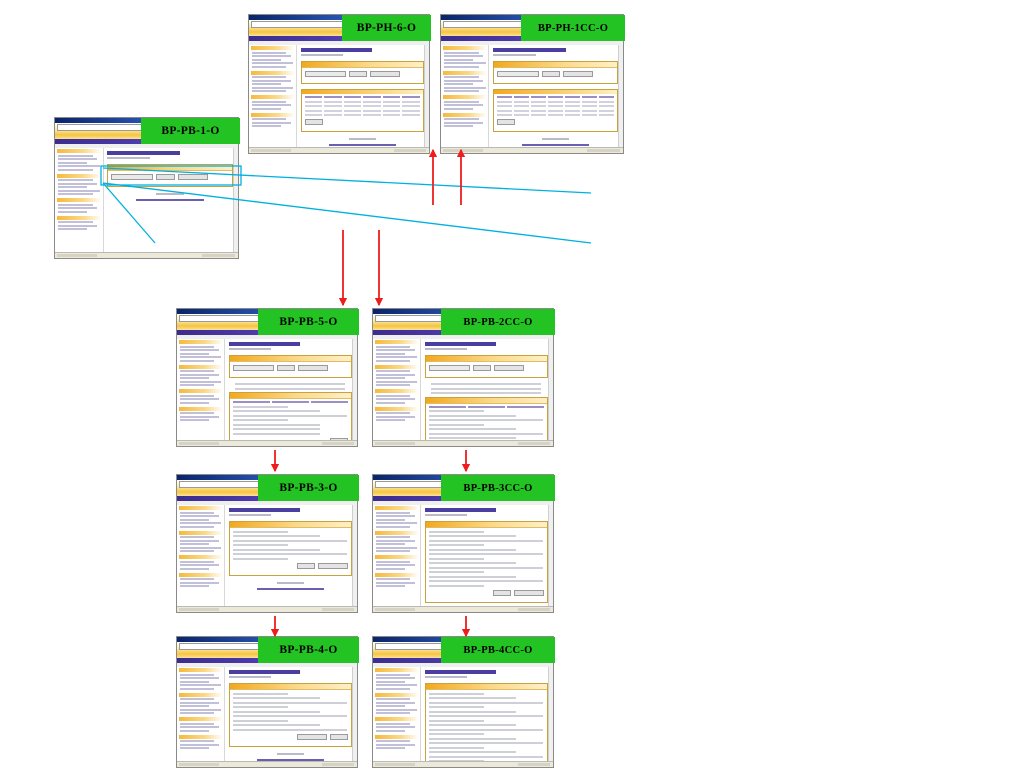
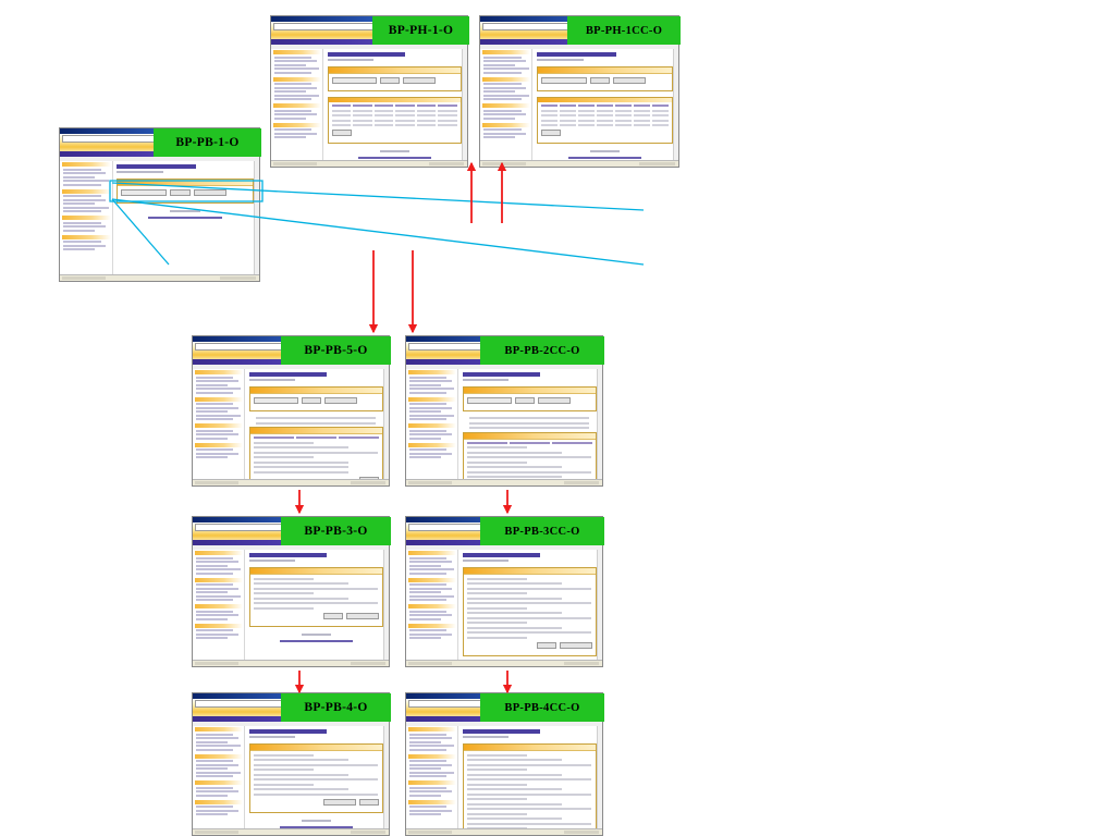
- BP-PH-6-O
+ BP-PH-1-O
  BP-PH-1CC-O
  BP-PB-1-O
  BP-PB-5-O
  BP-PB-2CC-O
  BP-PB-3-O
  BP-PB-3CC-O
  BP-PB-4-O
  BP-PB-4CC-O
